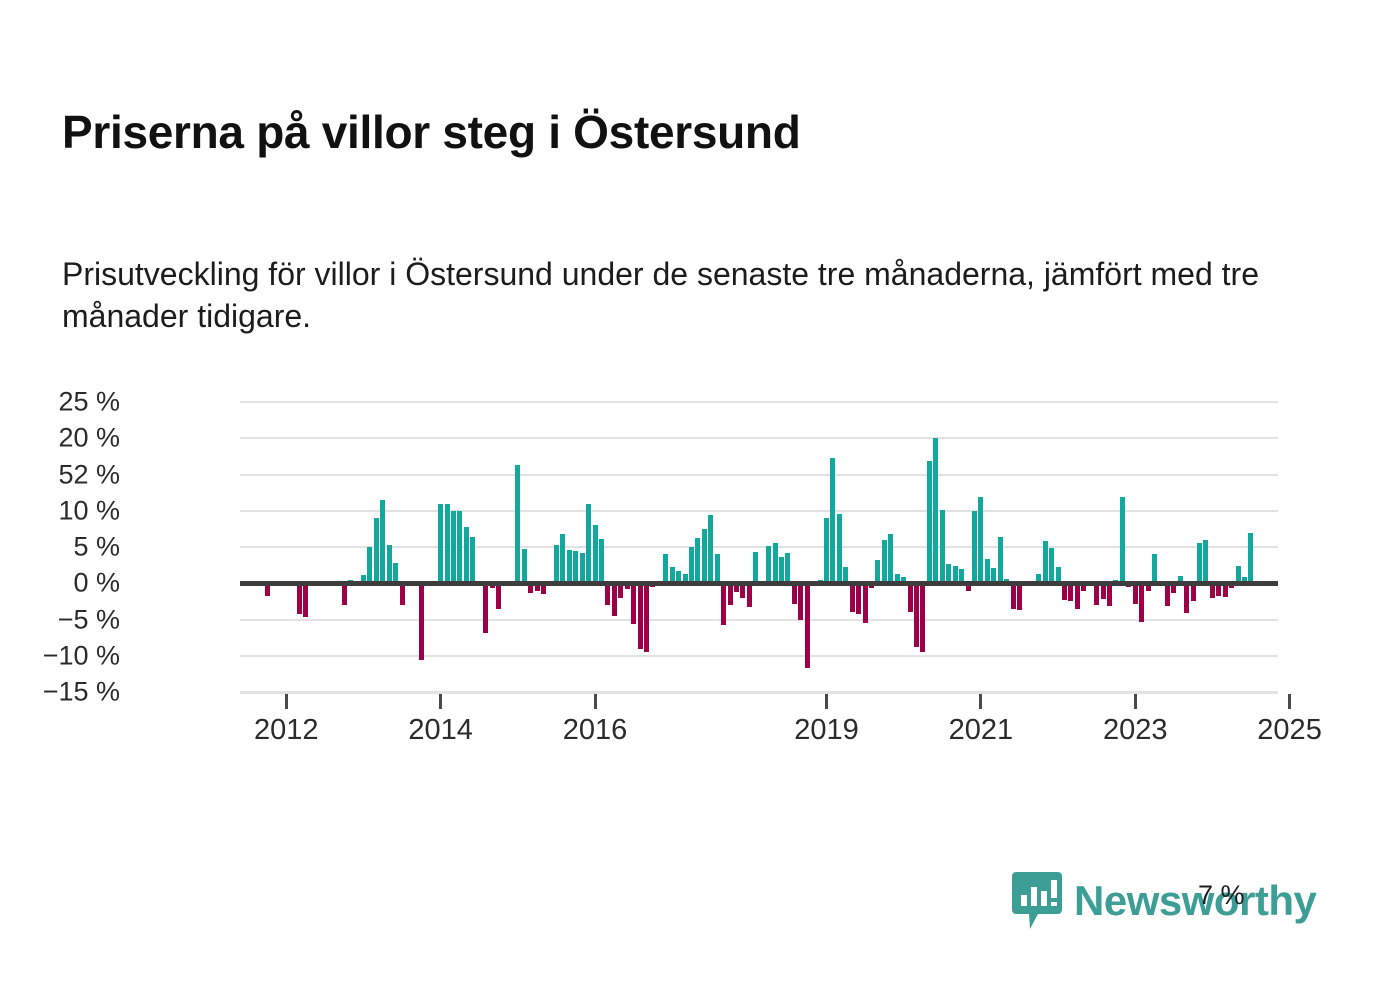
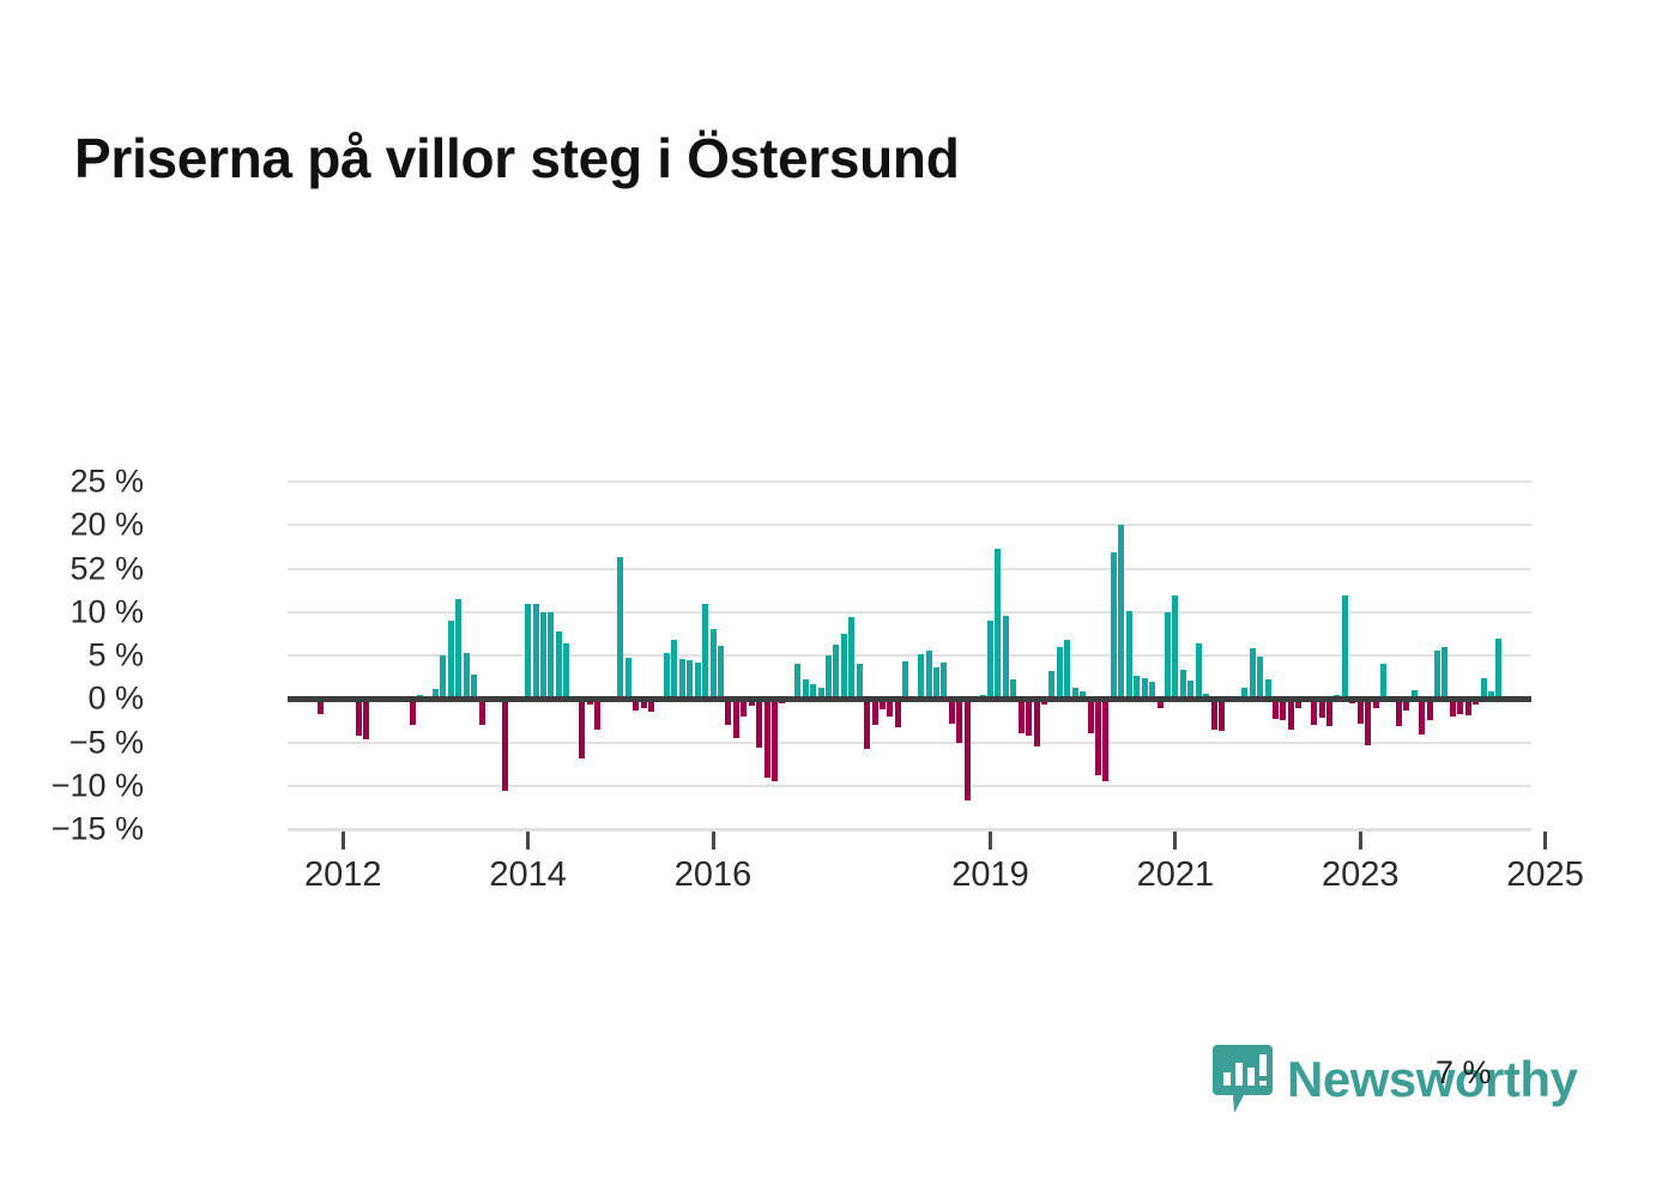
  Priserna på villor steg i Östersund
- Prisutveckling för villor i Östersund under de senaste tre månaderna, jämfört med tre månader tidigare.
  25 %
  20 %
  52 %
  10 %
  5 %
  0 %
  −5 %
  −10 %
  −15 %
  2012
  2014
  2016
  2019
  2021
  2023
  2025
  7 %
  Newsworthy
